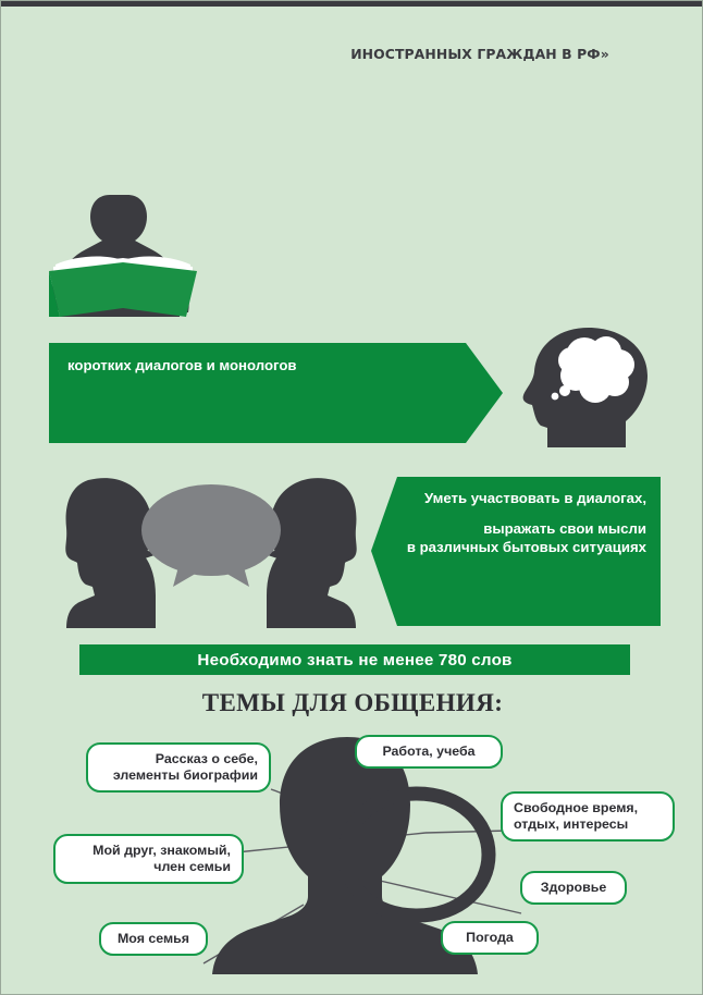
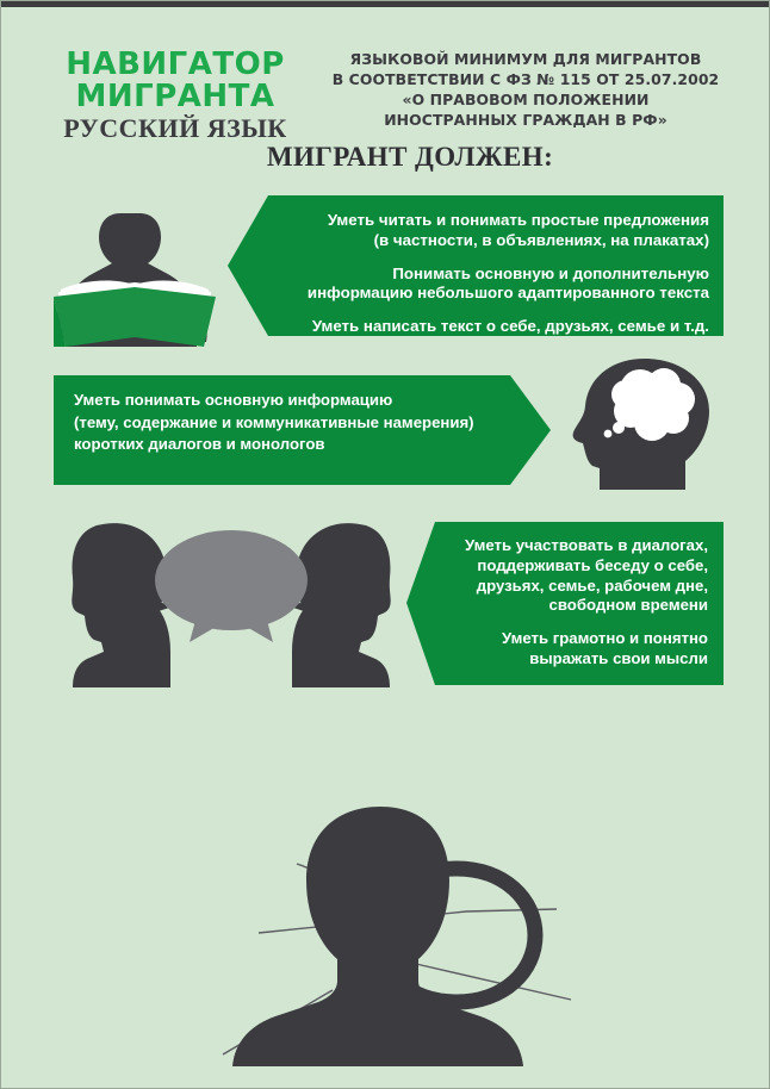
+ НАВИГАТОР
+ МИГРАНТА
+ РУССКИЙ ЯЗЫК
+ ЯЗЫКОВОЙ МИНИМУМ ДЛЯ МИГРАНТОВ
+ В СООТВЕТСТВИИ С ФЗ № 115 ОТ 25.07.2002
+ «О ПРАВОВОМ ПОЛОЖЕНИИ
  ИНОСТРАННЫХ ГРАЖДАН В РФ»
+ МИГРАНТ ДОЛЖЕН:
+ Уметь читать и понимать простые предложения
+ (в частности, в объявлениях, на плакатах)
+ Понимать основную и дополнительную
+ информацию небольшого адаптированного текста
+ Уметь написать текст о себе, друзьях, семье и т.д.
+ Уметь понимать основную информацию
+ (тему, содержание и коммуникативные намерения)
  коротких диалогов и монологов
  Уметь участвовать в диалогах,
+ поддерживать беседу о себе,
+ друзьях, семье, рабочем дне,
+ свободном времени
+ Уметь грамотно и понятно
  выражать свои мысли
- в различных бытовых ситуациях
- Необходимо знать не менее 780 слов
- ТЕМЫ ДЛЯ ОБЩЕНИЯ:
- Рассказ о себе,
- элементы биографии
- Работа, учеба
- Мой друг, знакомый,
- член семьи
- Свободное время,
- отдых, интересы
- Моя семья
- Здоровье
- Погода
